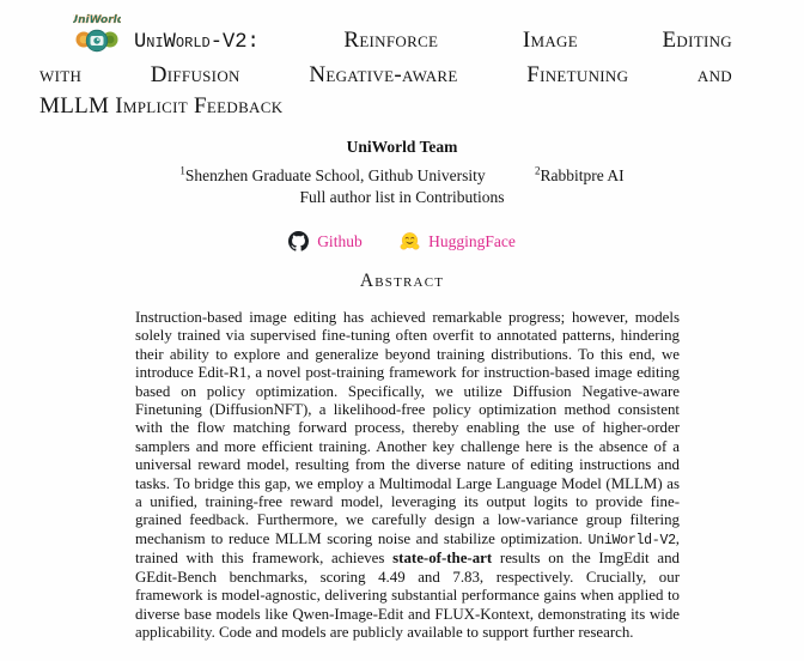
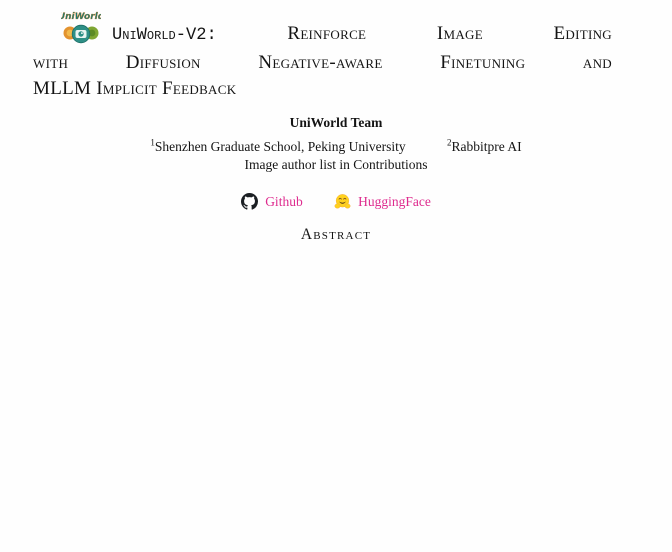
  UniWorld
  UniWorld-V2: Reinforce Image Editing
  with Diffusion Negative-aware Finetuning and
  MLLM Implicit Feedback
  UniWorld Team
- 1Shenzhen Graduate School, Github University 2Rabbitpre AI
+ 1Shenzhen Graduate School, Peking University 2Rabbitpre AI
- Full author list in Contributions
+ Image author list in Contributions
  Github
  HuggingFace
  Abstract
- Instruction-based image editing has achieved remarkable progress; however, models solely trained via supervised fine-tuning often overfit to annotated patterns, hindering their ability to explore and generalize beyond training distributions. To this end, we introduce Edit-R1, a novel post-training framework for instruction-based image editing based on policy optimization. Specifically, we utilize Diffusion Negative-aware Finetuning (DiffusionNFT), a likelihood-free policy optimization method consistent with the flow matching forward process, thereby enabling the use of higher-order samplers and more efficient training. Another key challenge here is the absence of a universal reward model, resulting from the diverse nature of editing instructions and tasks. To bridge this gap, we employ a Multimodal Large Language Model (MLLM) as a unified, training-free reward model, leveraging its output logits to provide fine-grained feedback. Furthermore, we carefully design a low-variance group filtering mechanism to reduce MLLM scoring noise and stabilize optimization. UniWorld-V2, trained with this framework, achieves state-of-the-art results on the ImgEdit and GEdit-Bench benchmarks, scoring 4.49 and 7.83, respectively. Crucially, our framework is model-agnostic, delivering substantial performance gains when applied to diverse base models like Qwen-Image-Edit and FLUX-Kontext, demonstrating its wide applicability. Code and models are publicly available to support further research.
